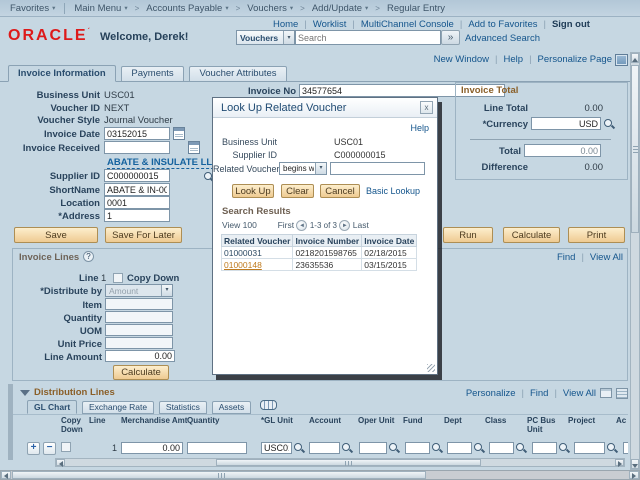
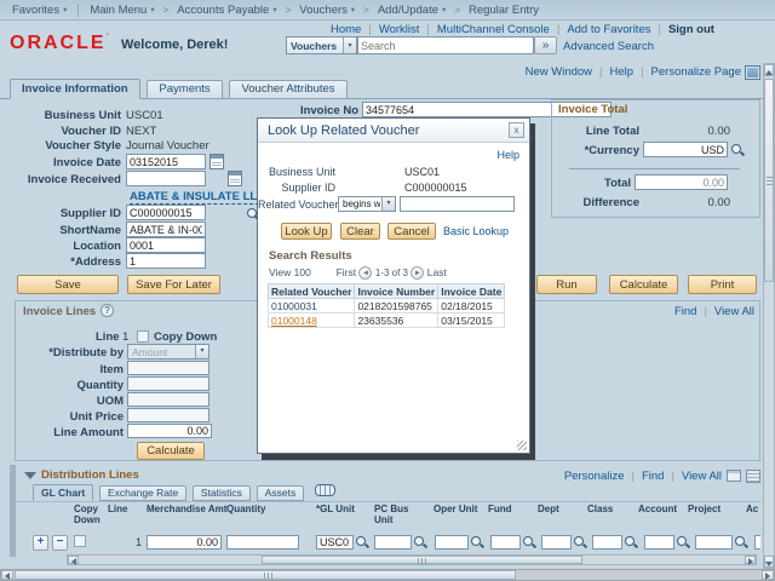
  Favorites
  Main Menu
  >
  Accounts Payable
  >
  Vouchers
  >
  Add/Update
  >
  Regular Entry
  Home
  Worklist
  MultiChannel Console
  Add to Favorites
  Sign out
  ORACLE
  Welcome, Derek!
  Vouchers
  Search
  »
  Advanced Search
  New Window
  Help
  Personalize Page
  Invoice Information Payments Voucher Attributes
  Business Unit
  USC01
  Voucher ID
  NEXT
  Voucher Style
  Journal Voucher
  Invoice Date
  03152015
  Invoice Received
  ABATE & INSULATE LL
  Supplier ID
  C000000015
  ShortName
  ABATE & IN-00
  Location
  0001
  *Address
  1
  Invoice No
  34577654
  Invoice Total
  Line Total
  0.00
  *Currency
  USD
  Total
  0.00
  Difference
  0.00
  Save
  Save For Later
  Run
  Calculate
  Print
  Invoice Lines
  ?
  Find
  View All
  Line
  1
  Copy Down
  *Distribute by
  Amount
  Item
  Quantity
  UOM
  Unit Price
  Line Amount
  0.00
  Calculate
  Distribution Lines
  Personalize
  Find
  View All
  GL Chart Exchange Rate Statistics Assets
  Copy Down
  Line
  Merchandise Am
  Quantity
  *GL Unit
- Account
+ PC Bus Unit
  Oper Unit
  Fund
  Dept
  Class
- PC Bus Unit
+ Account
  Project
  Ac
  +
  −
  1
  0.00
  USC0
  Look Up Related Voucher
  x
  Help
  Business Unit
  USC01
  Supplier ID
  C000000015
  Related Vouche
  begins w
  Look Up
  Clear
  Cancel
  Basic Lookup
  Search Results
  View 100 First 1-3 of 3 Last
  Related Voucher	Invoice Number	Invoice Date
  01000031	0218201598765	02/18/2015
  01000148	23635536	03/15/2015
